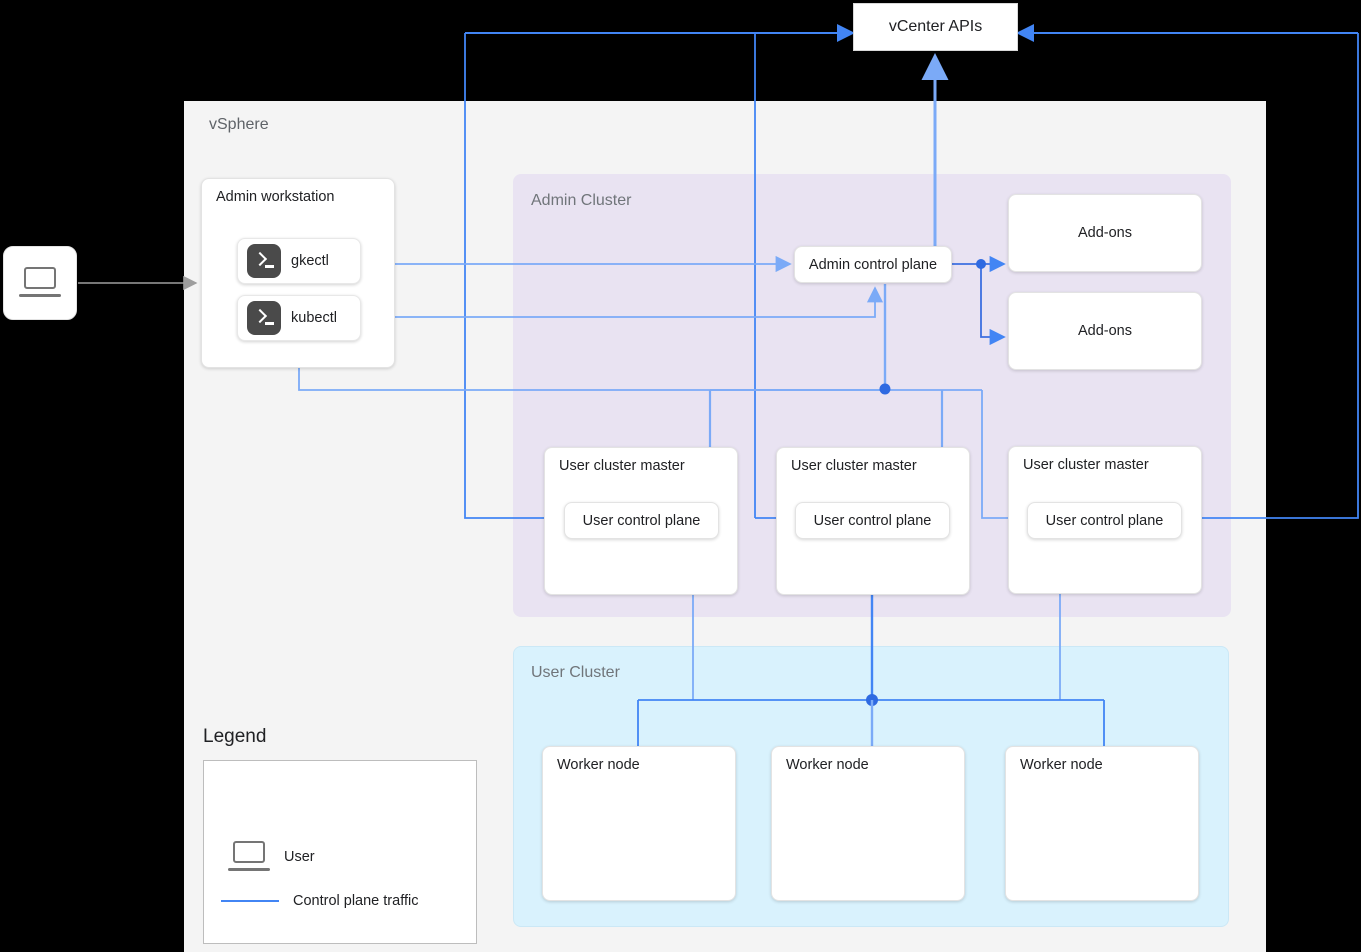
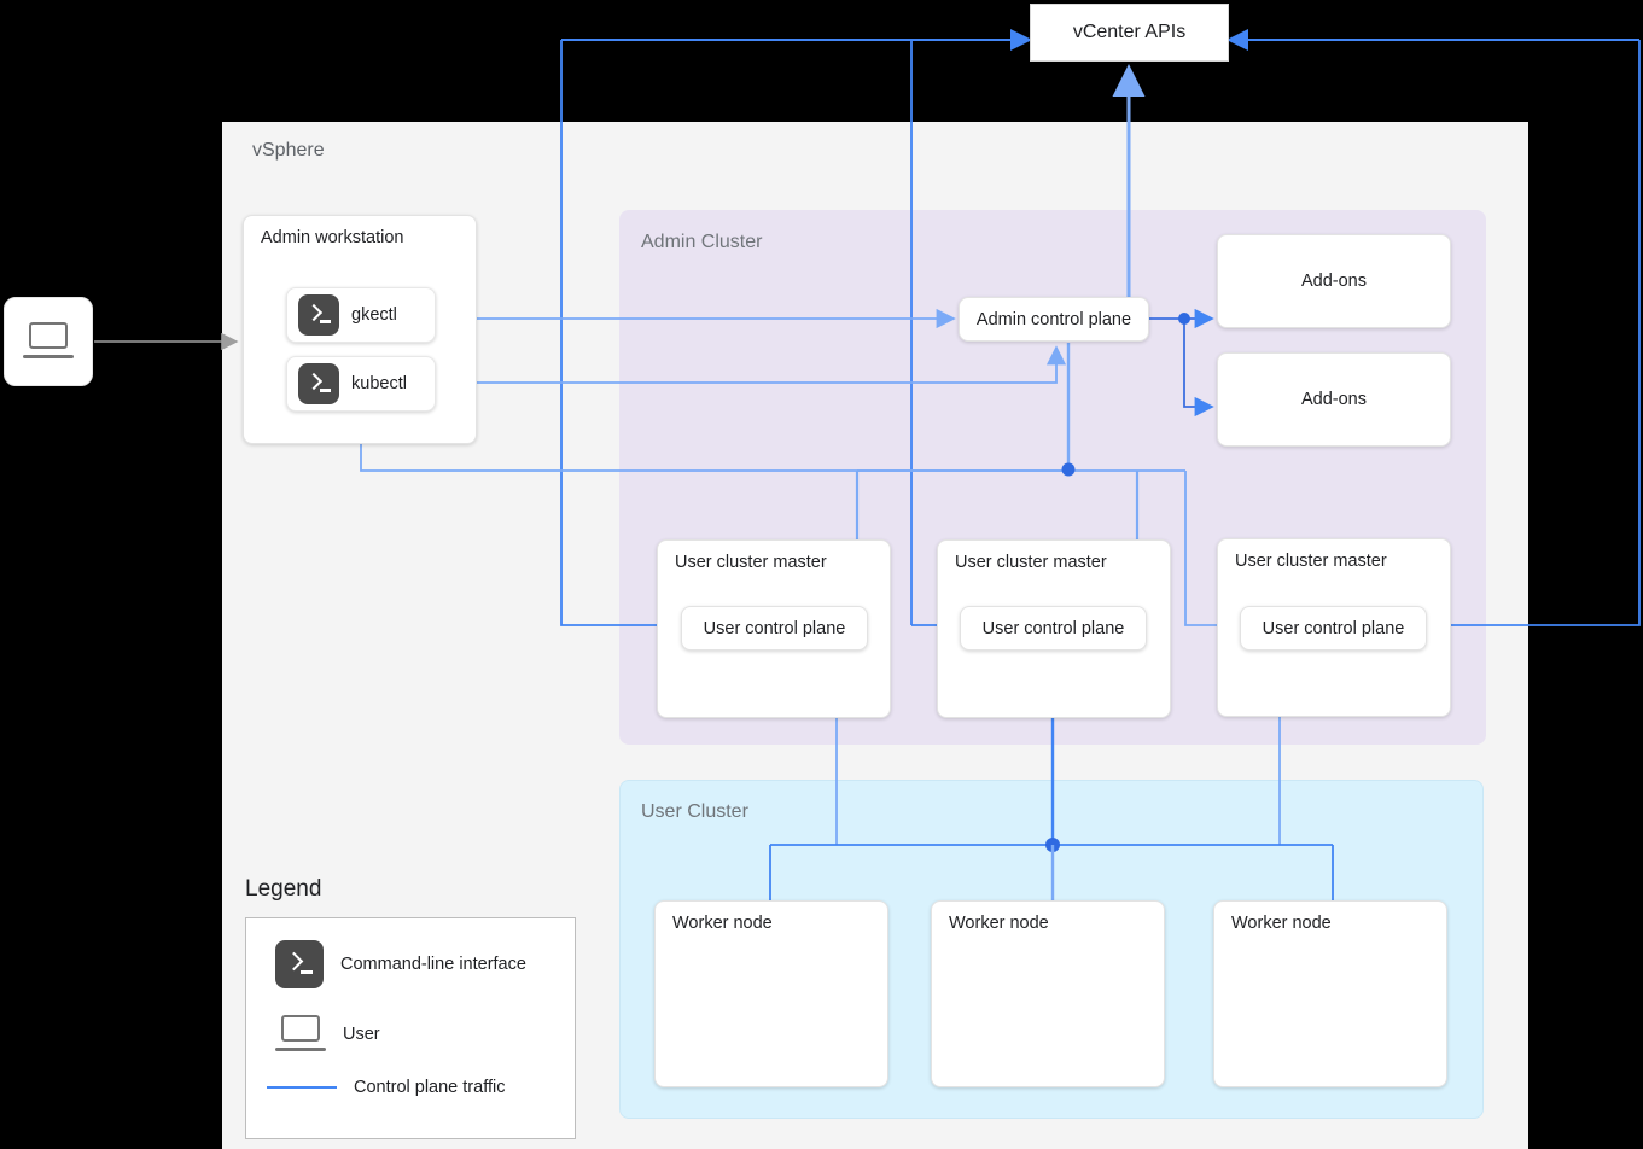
  vSphere
  Admin Cluster
  User Cluster
  vCenter APIs
  Admin workstation
  gkectl
  kubectl
  Admin control plane
  Add-ons
  Add-ons
  User cluster master
  User cluster master
  User cluster master
  User control plane
  User control plane
  User control plane
  Worker node
  Worker node
  Worker node
  Legend
+ Command-line interface
  User
  Control plane traffic
